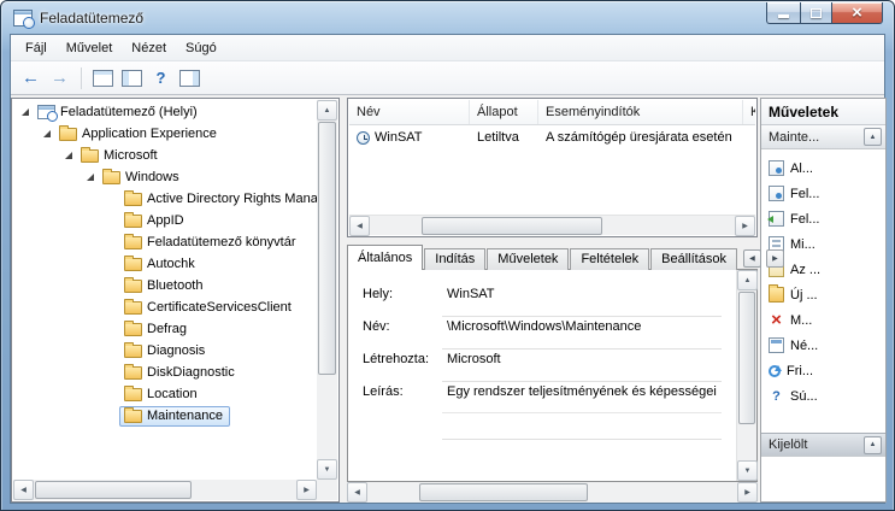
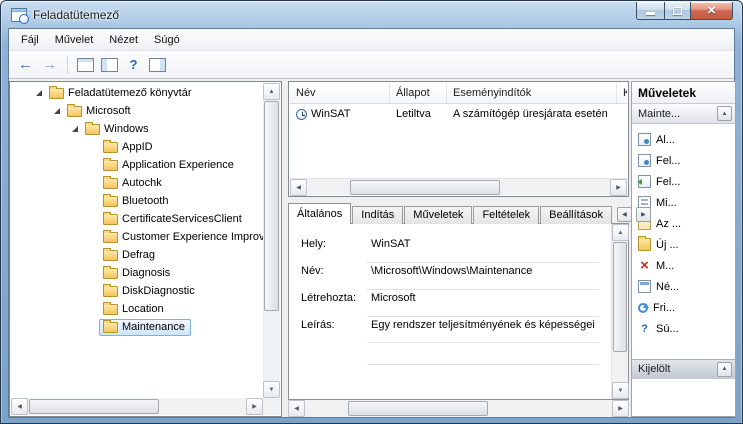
  Feladatütemező
  Fájl
  Művelet
  Nézet
  Súgó
- Feladatütemező (Helyi)
- Application Experience
+ Feladatütemező könyvtár
  Microsoft
  Windows
- Active Directory Rights Mana
  AppID
- Feladatütemező könyvtár
+ Application Experience
  Autochk
  Bluetooth
  CertificateServicesClient
+ Customer Experience Improv
  Defrag
  Diagnosis
  DiskDiagnostic
  Location
  Maintenance
  Név
  Állapot
  Eseményindítók
  K
  WinSAT
  Letiltva
  A számítógép üresjárata esetén
  Általános
  Indítás
  Műveletek
  Feltételek
  Beállítások
  Hely:
  WinSAT
  Név:
  \Microsoft\Windows\Maintenance
  Létrehozta:
  Microsoft
  Leírás:
  Egy rendszer teljesítményének és képességei
  Műveletek
  Mainte...
  Al...
  Fel...
  Fel...
  Mi...
  Az ...
  Új ...
  M...
  Né...
  Fri...
  Sú...
  Kijelölt
